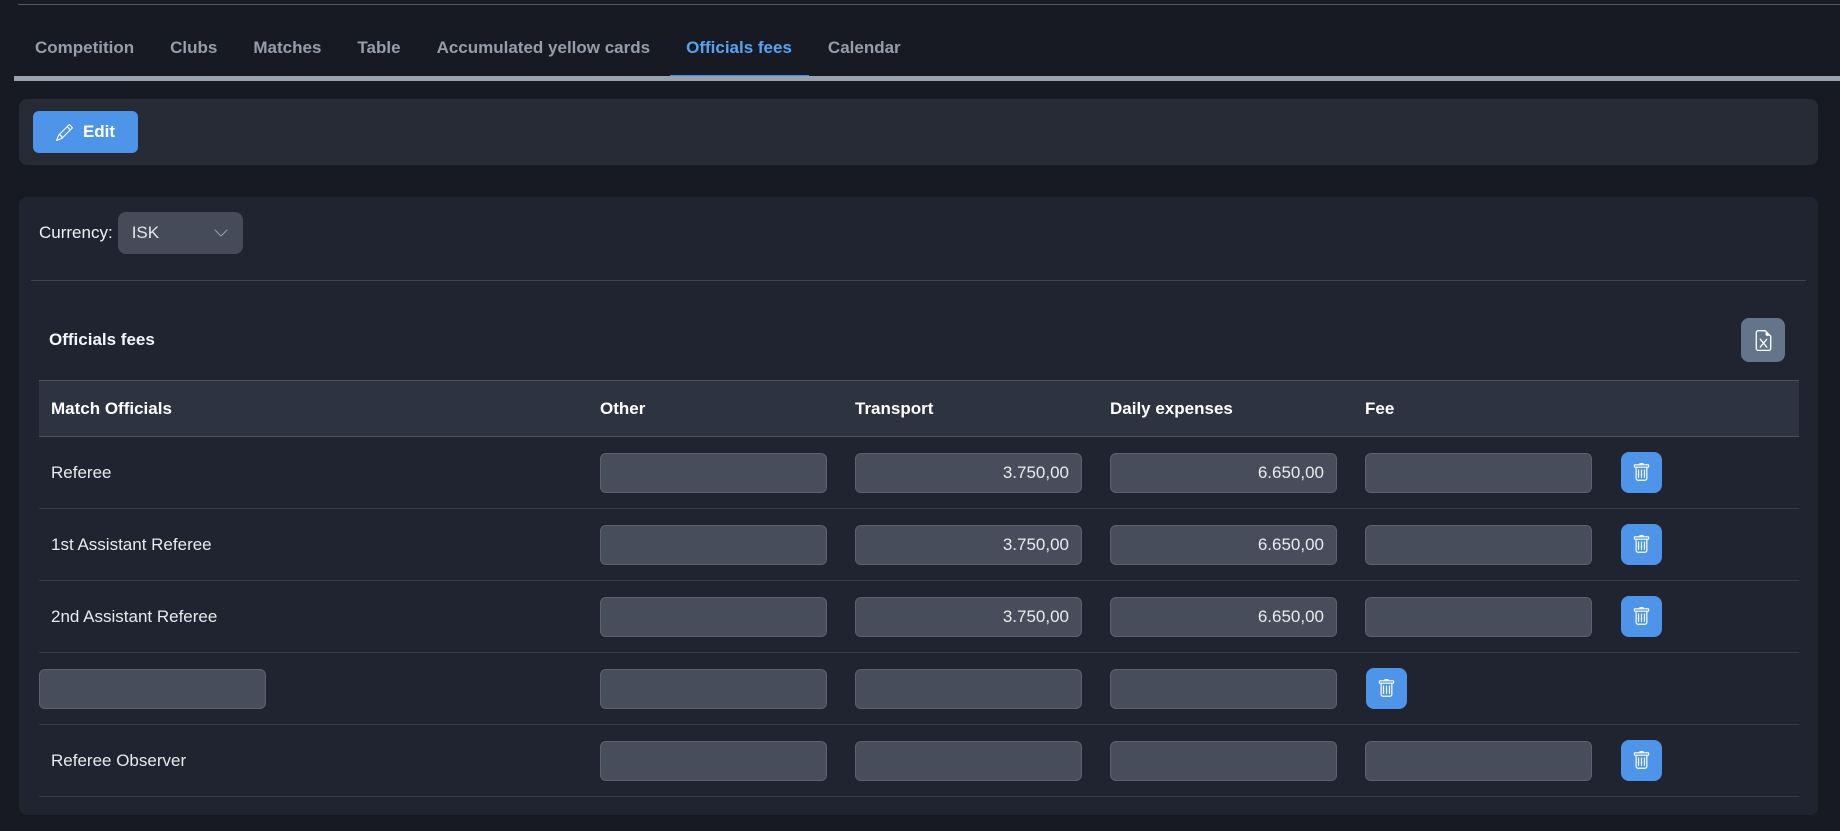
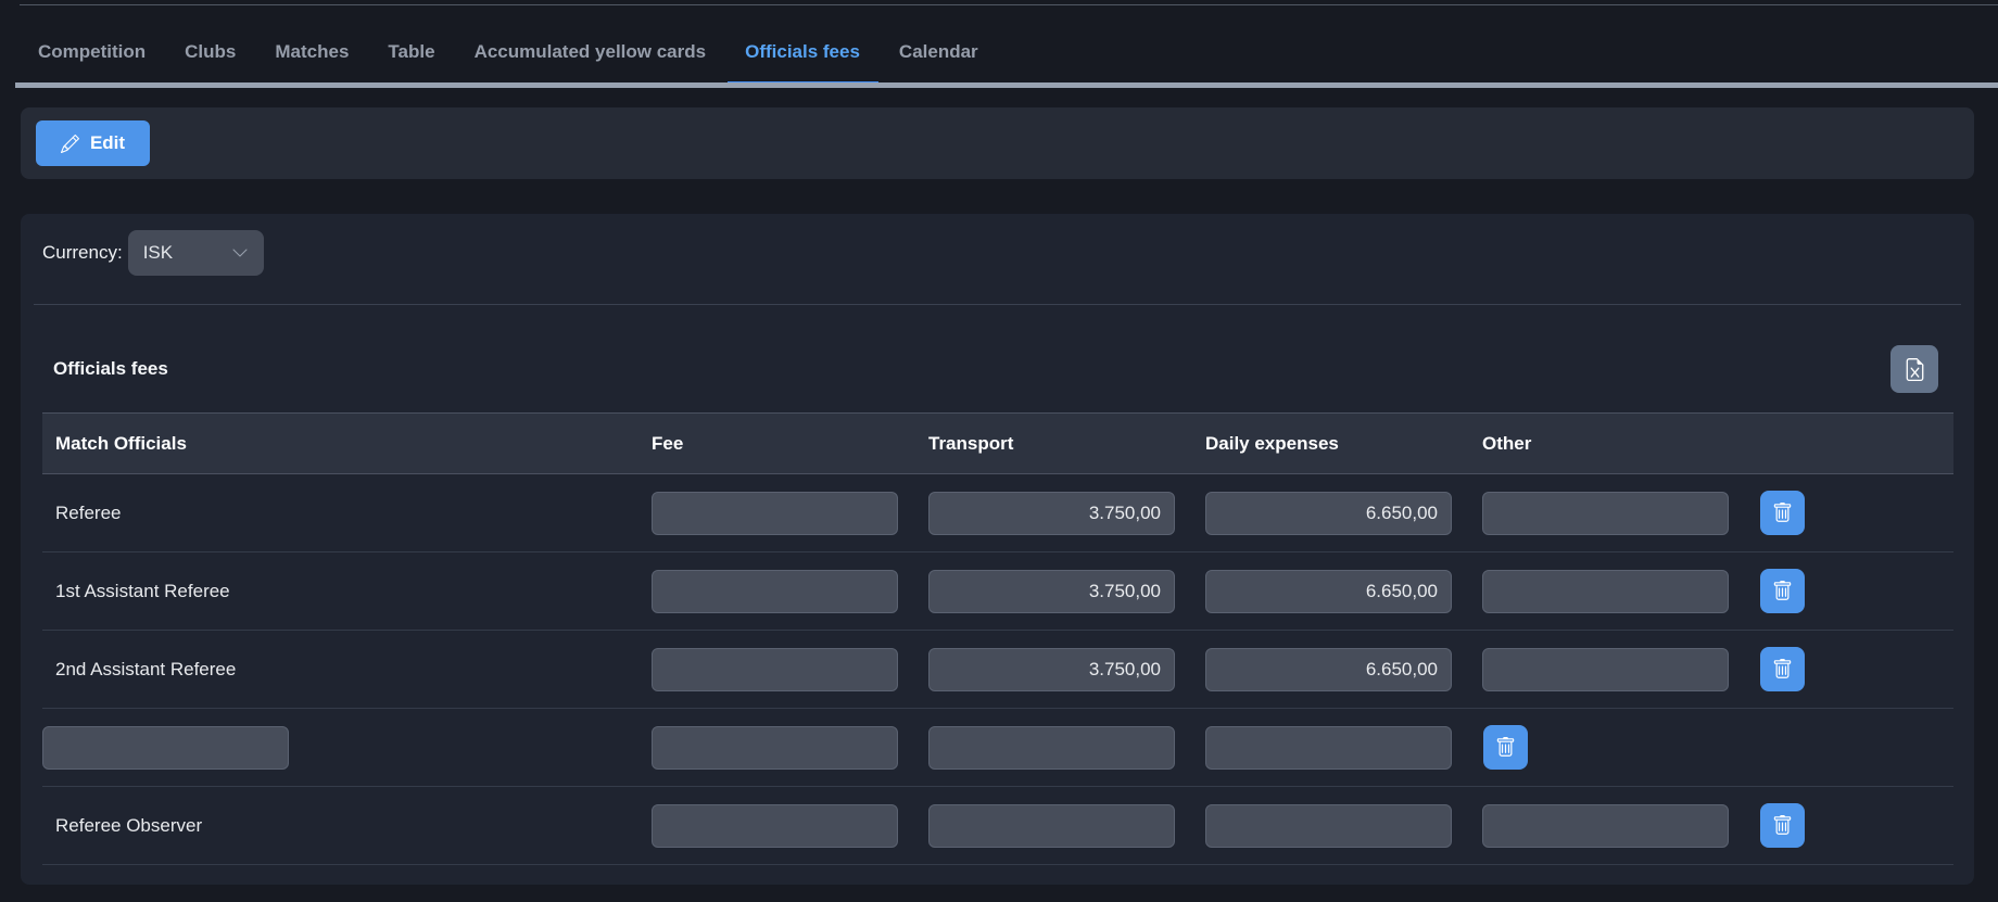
  Competition
  Clubs
  Matches
  Table
  Accumulated yellow cards
  Officials fees
  Calendar
  Edit
  Currency:
  ISK
  Officials fees
  Match Officials
- Other
+ Fee
  Transport
  Daily expenses
- Fee
+ Other
  Referee
  3.750,00
  6.650,00
  1st Assistant Referee
  3.750,00
  6.650,00
  2nd Assistant Referee
  3.750,00
  6.650,00
  Referee Observer
